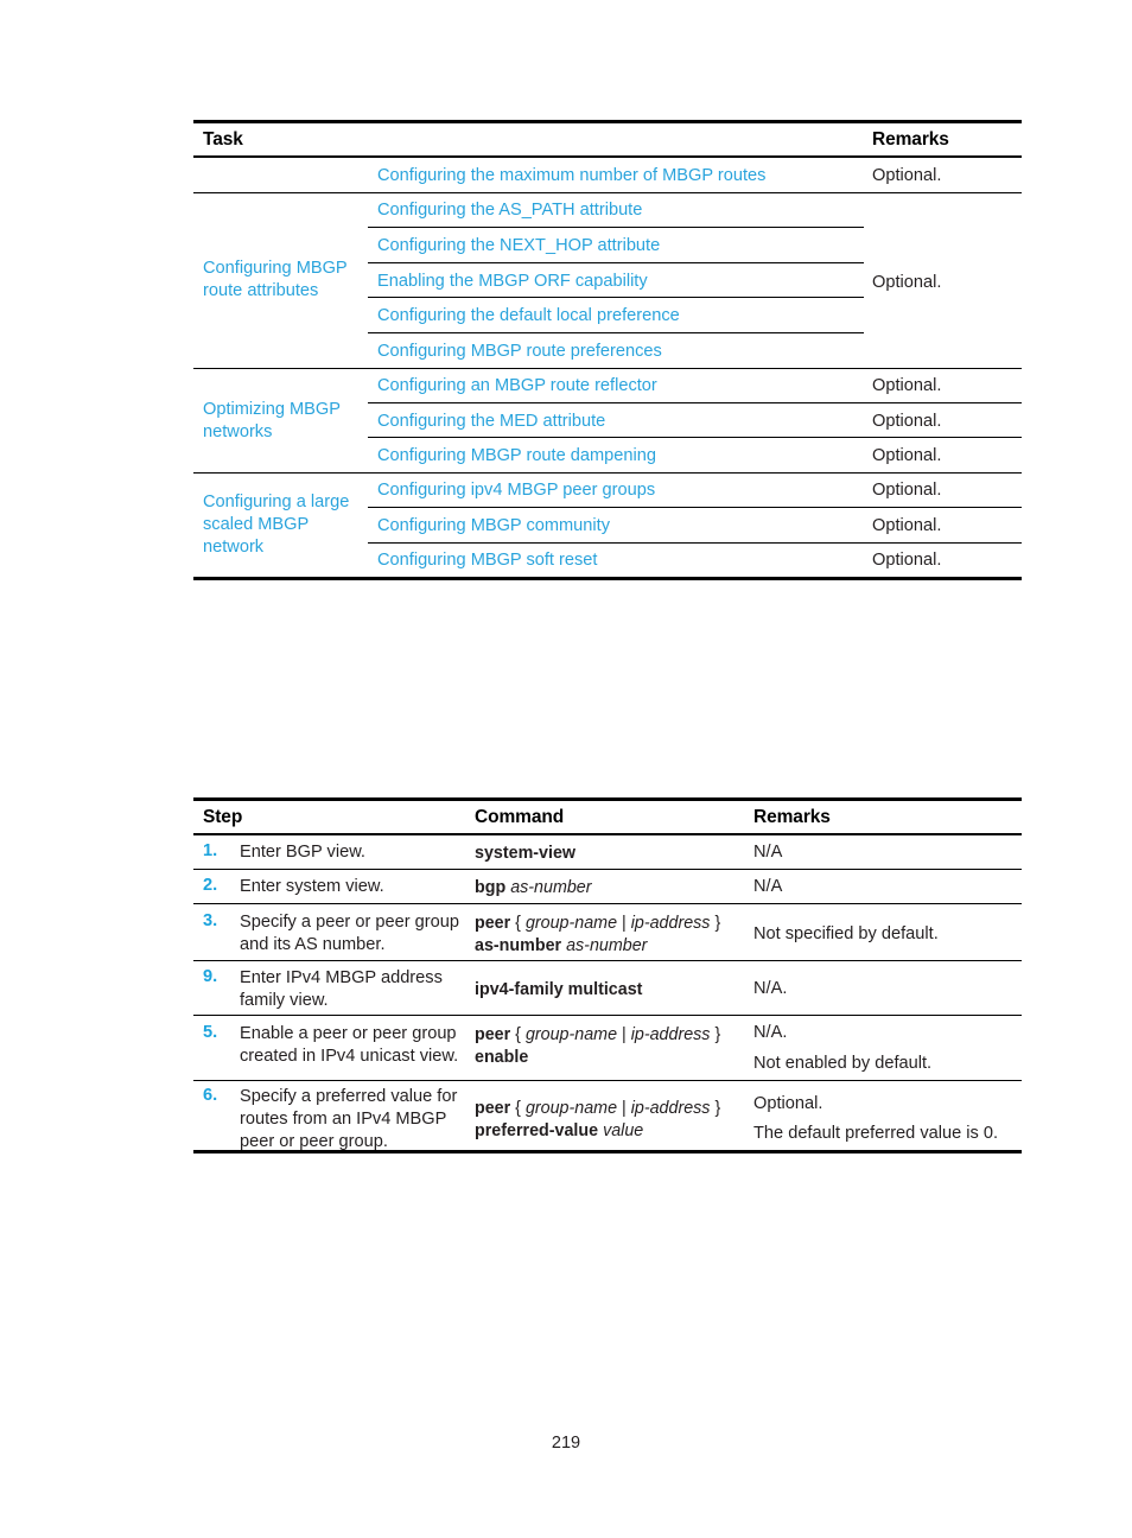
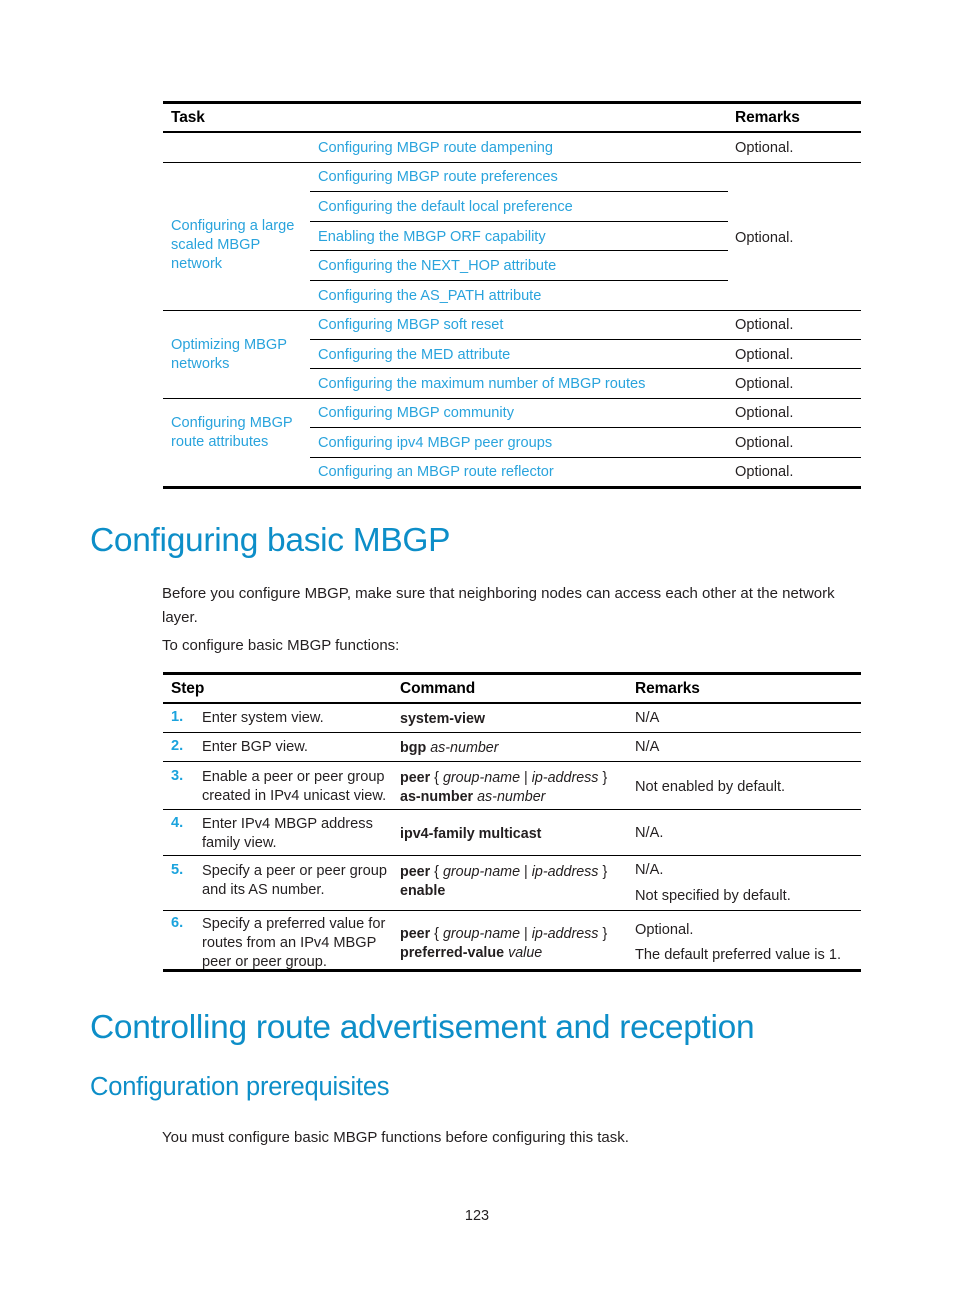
  Task
  Remarks
- Configuring the maximum number of MBGP routes
+ Configuring MBGP route dampening
  Optional.
- Configuring MBGP route attributes
+ Configuring a large scaled MBGP network
- Configuring the AS_PATH attribute
+ Configuring MBGP route preferences
- Configuring the NEXT_HOP attribute
+ Configuring the default local preference
  Enabling the MBGP ORF capability
- Configuring the default local preference
+ Configuring the NEXT_HOP attribute
- Configuring MBGP route preferences
+ Configuring the AS_PATH attribute
  Optional.
  Optimizing MBGP networks
- Configuring an MBGP route reflector
+ Configuring MBGP soft reset
  Optional.
  Configuring the MED attribute
  Optional.
- Configuring MBGP route dampening
+ Configuring the maximum number of MBGP routes
  Optional.
- Configuring a large scaled MBGP network
+ Configuring MBGP route attributes
- Configuring ipv4 MBGP peer groups
+ Configuring MBGP community
  Optional.
- Configuring MBGP community
+ Configuring ipv4 MBGP peer groups
  Optional.
- Configuring MBGP soft reset
+ Configuring an MBGP route reflector
  Optional.
+ Configuring basic MBGP
+ Before you configure MBGP, make sure that neighboring nodes can access each other at the network layer.
+ To configure basic MBGP functions:
  Step
  Command
  Remarks
  1.
- Enter BGP view.
+ Enter system view.
  system-view
  N/A
  2.
- Enter system view.
+ Enter BGP view.
  bgp as-number
  N/A
  3.
- Specify a peer or peer group and its AS number.
+ Enable a peer or peer group created in IPv4 unicast view.
  peer { group-name | ip-address }
  as-number as-number
- Not specified by default.
+ Not enabled by default.
- 9.
+ 4.
  Enter IPv4 MBGP address family view.
  ipv4-family multicast
  N/A.
  5.
- Enable a peer or peer group created in IPv4 unicast view.
+ Specify a peer or peer group and its AS number.
  peer { group-name | ip-address }
  enable
  N/A.
- Not enabled by default.
+ Not specified by default.
  6.
  Specify a preferred value for routes from an IPv4 MBGP peer or peer group.
  peer { group-name | ip-address }
  preferred-value value
  Optional.
- The default preferred value is 0.
+ The default preferred value is 1.
+ Controlling route advertisement and reception
+ Configuration prerequisites
+ You must configure basic MBGP functions before configuring this task.
- 219
+ 123
